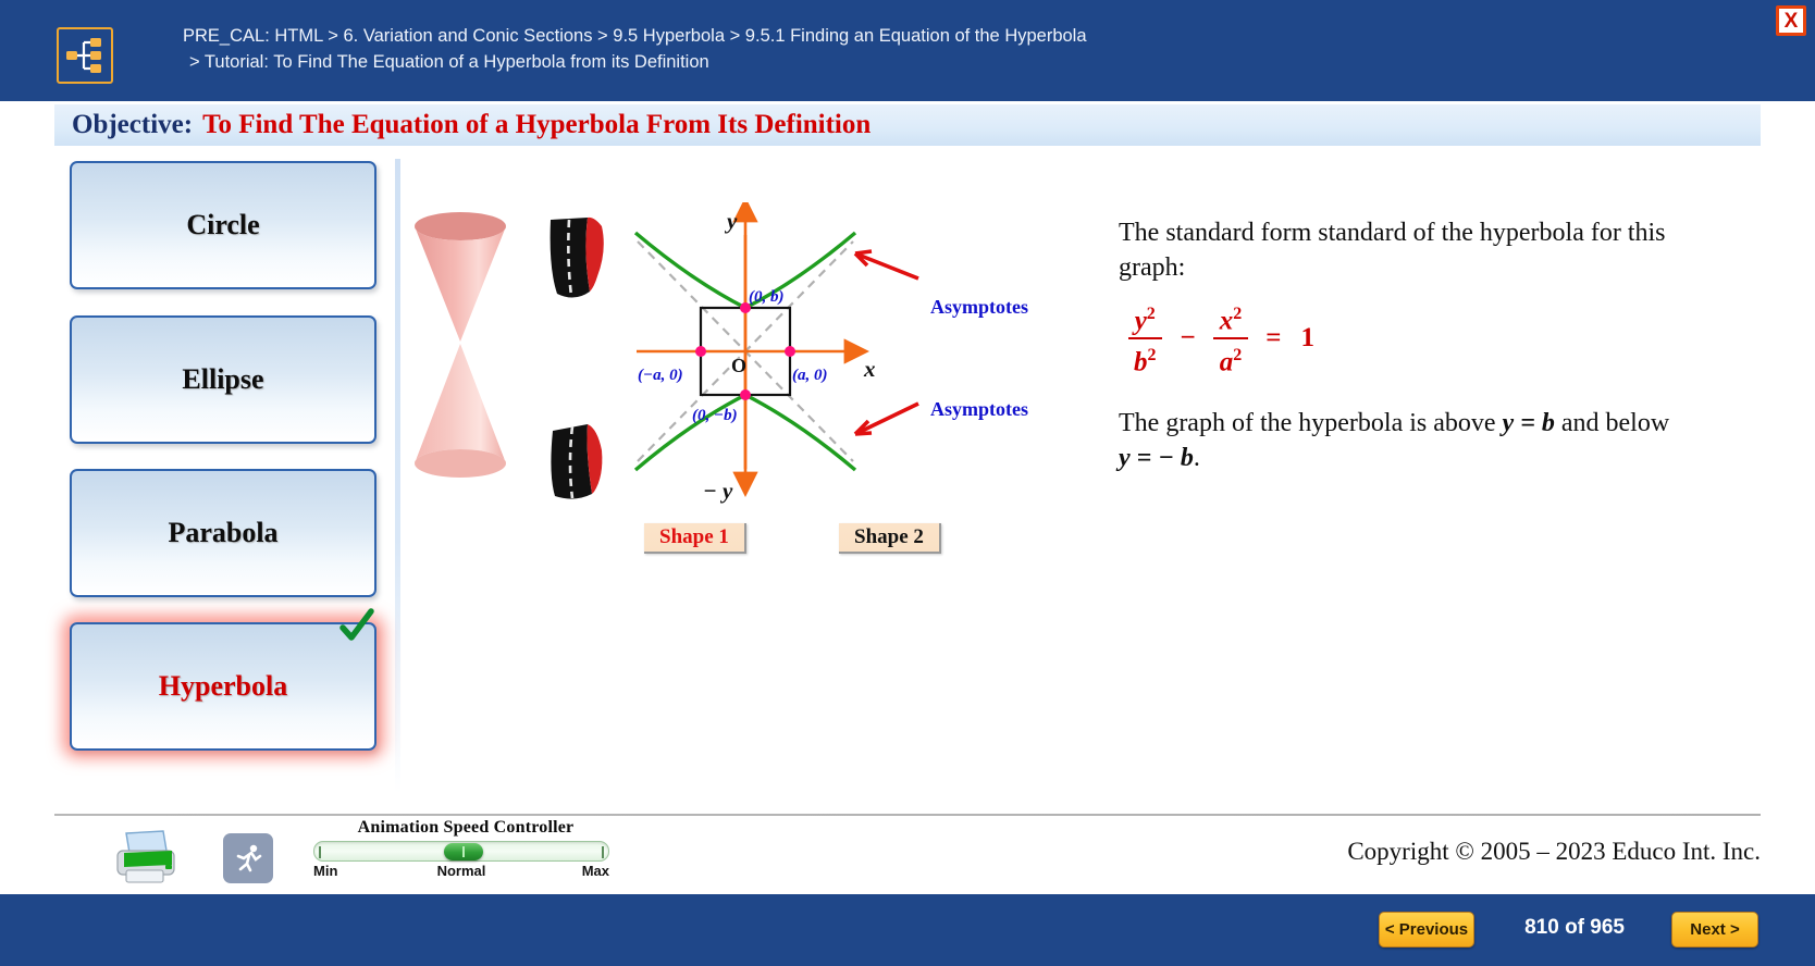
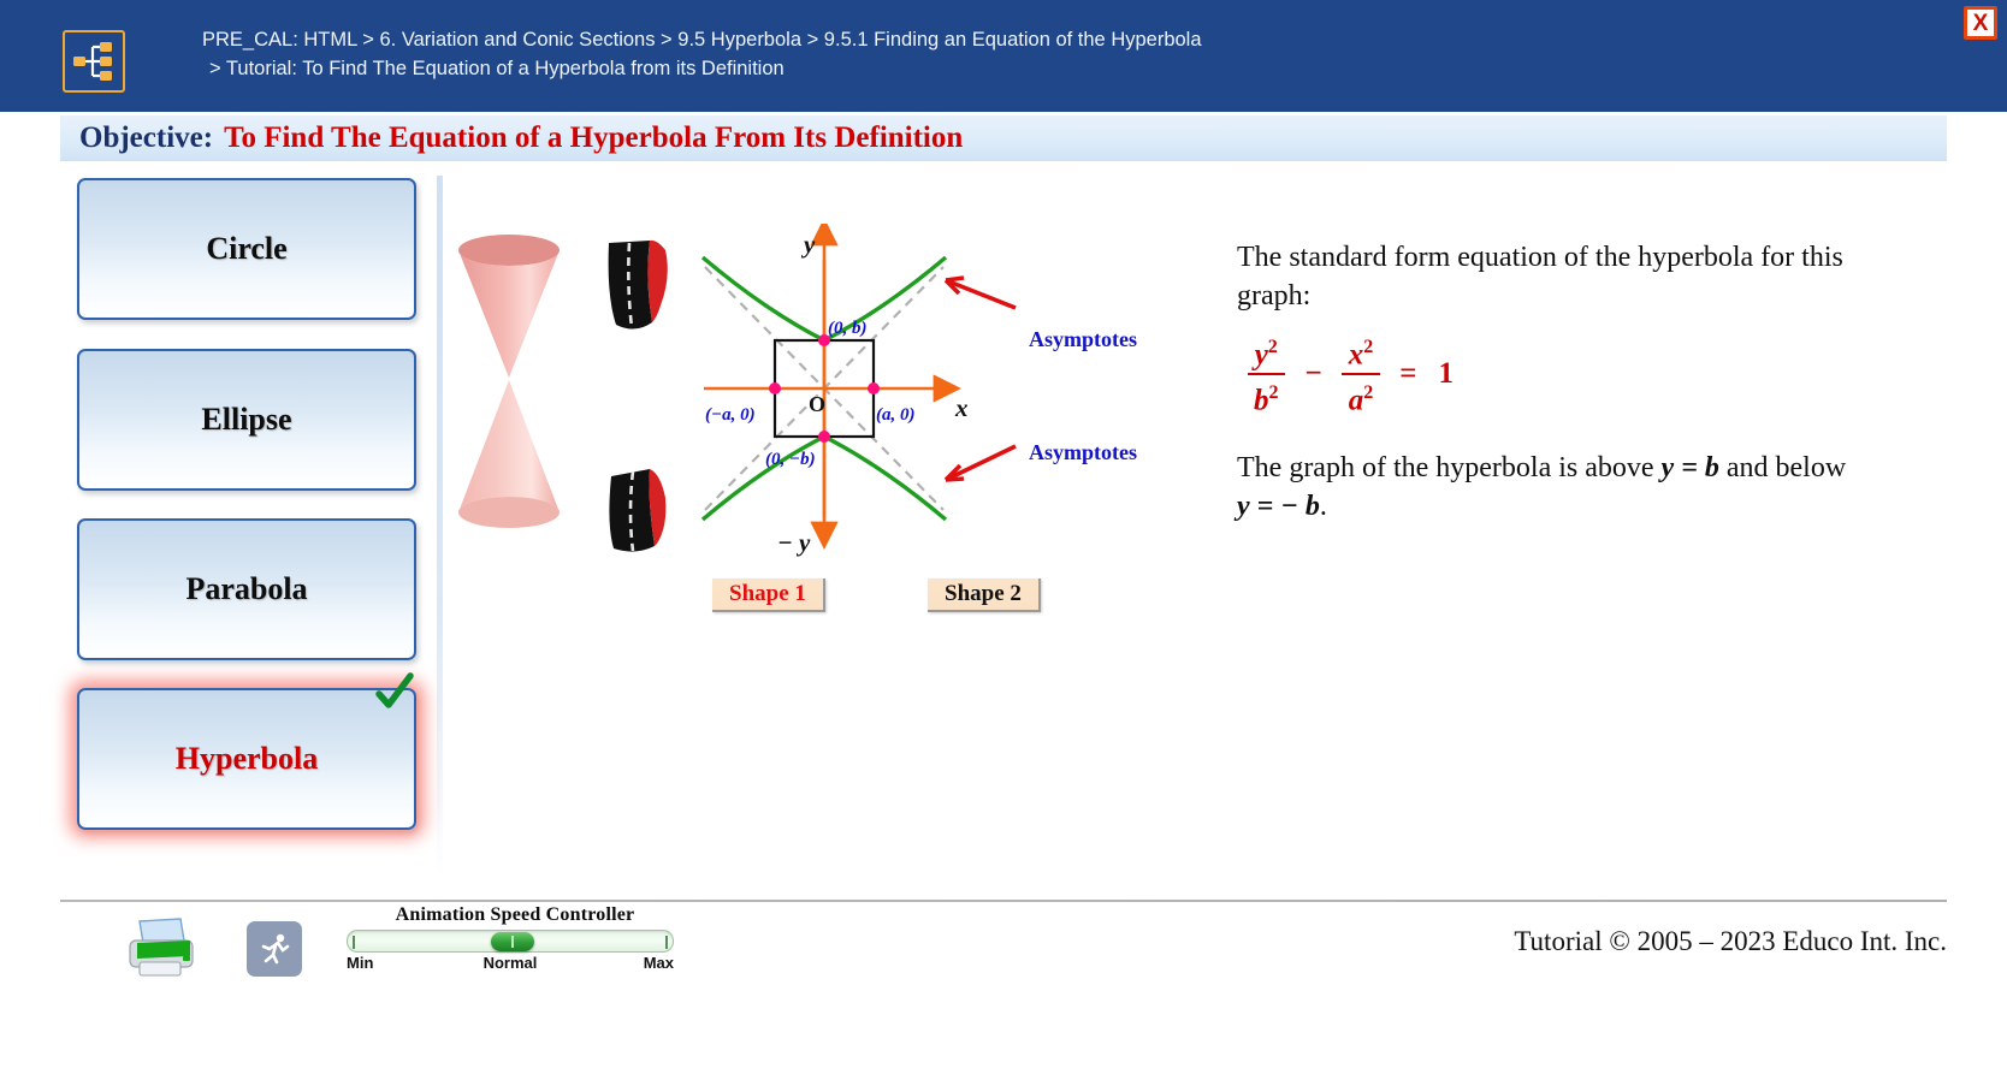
  PRE_CAL: HTML > 6. Variation and Conic Sections > 9.5 Hyperbola > 9.5.1 Finding an Equation of the Hyperbola
  > Tutorial: To Find The Equation of a Hyperbola from its Definition
  X
  Objective:
  To Find The Equation of a Hyperbola From Its Definition
  Circle
  Ellipse
  Parabola
  Hyperbola
  y
  − y
  x
  O
  (0, b)
  (0, −b)
  (−a, 0)
  (a, 0)
  Asymptotes
  Asymptotes
  Shape 1
  Shape 2
- The standard form standard of the hyperbola for this graph:
+ The standard form equation of the hyperbola for this graph:
  y2
  b2
  −
  x2
  a2
  =
  1
  The graph of the hyperbola is above y = b and below y = − b.
  Animation Speed Controller
  Min
  Normal
  Max
- Copyright © 2005 – 2023 Educo Int. Inc.
+ Tutorial © 2005 – 2023 Educo Int. Inc.
- < Previous
- 810 of 965
- Next >
